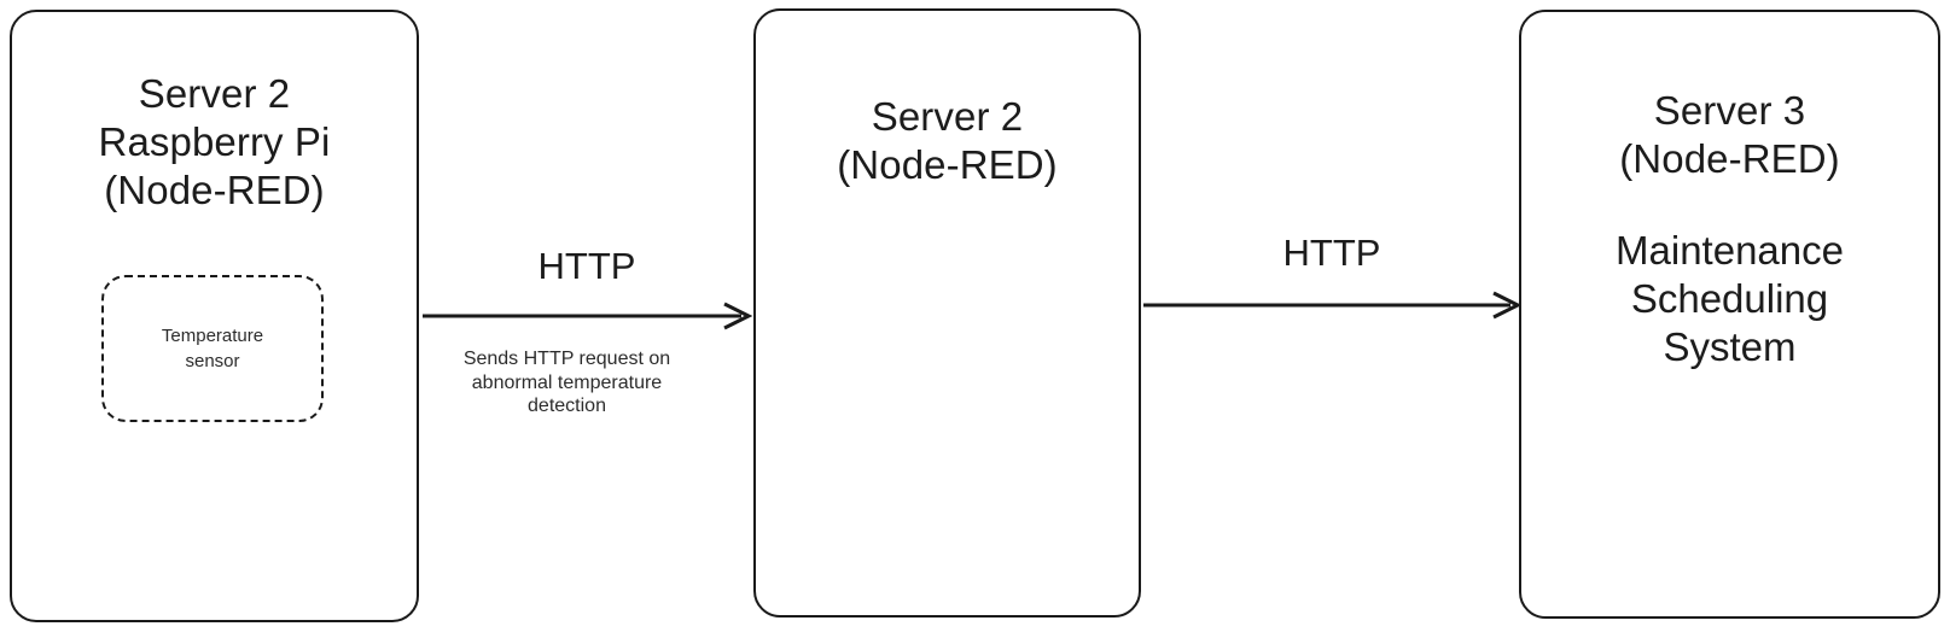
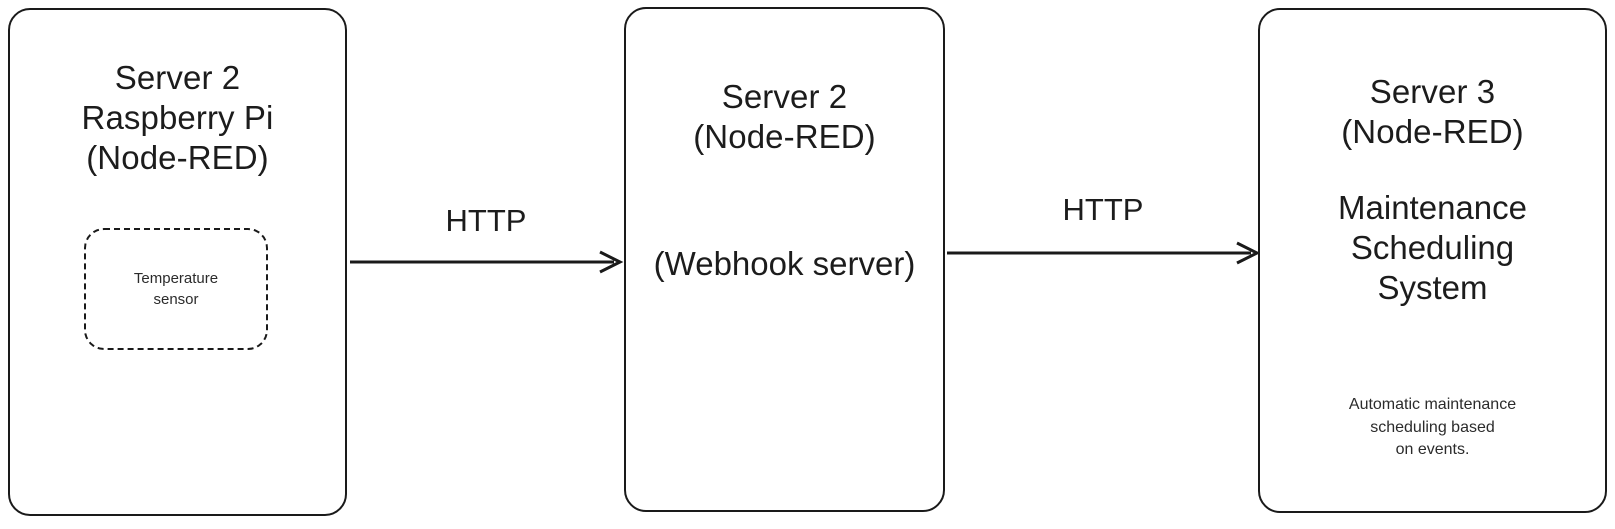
  Server 2
  Raspberry Pi
  (Node-RED)
  Temperature
  sensor
  HTTP
- Sends HTTP request on
- abnormal temperature
- detection
  Server 2
  (Node-RED)
+ (Webhook server)
  HTTP
  Server 3
  (Node-RED)
  Maintenance
  Scheduling
  System
+ Automatic maintenance
+ scheduling based
+ on events.
